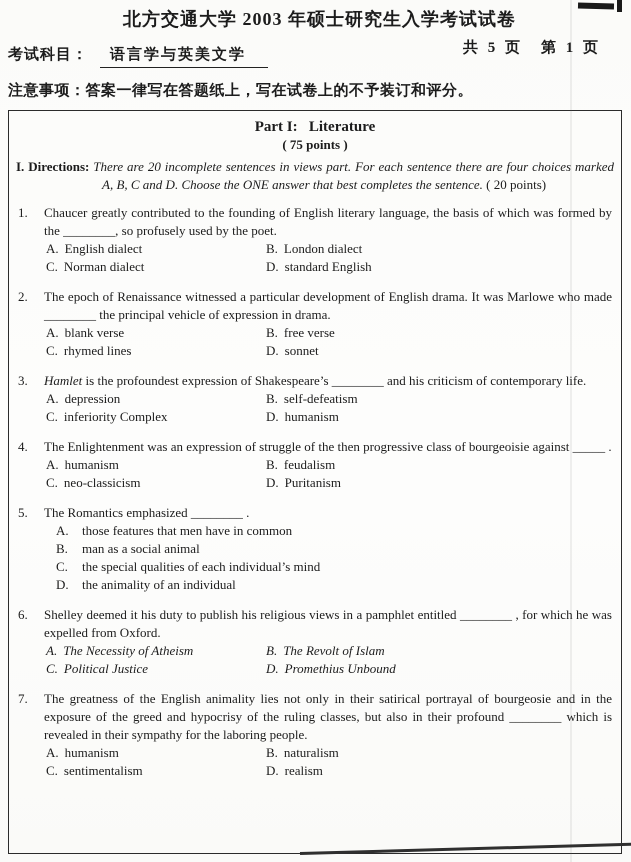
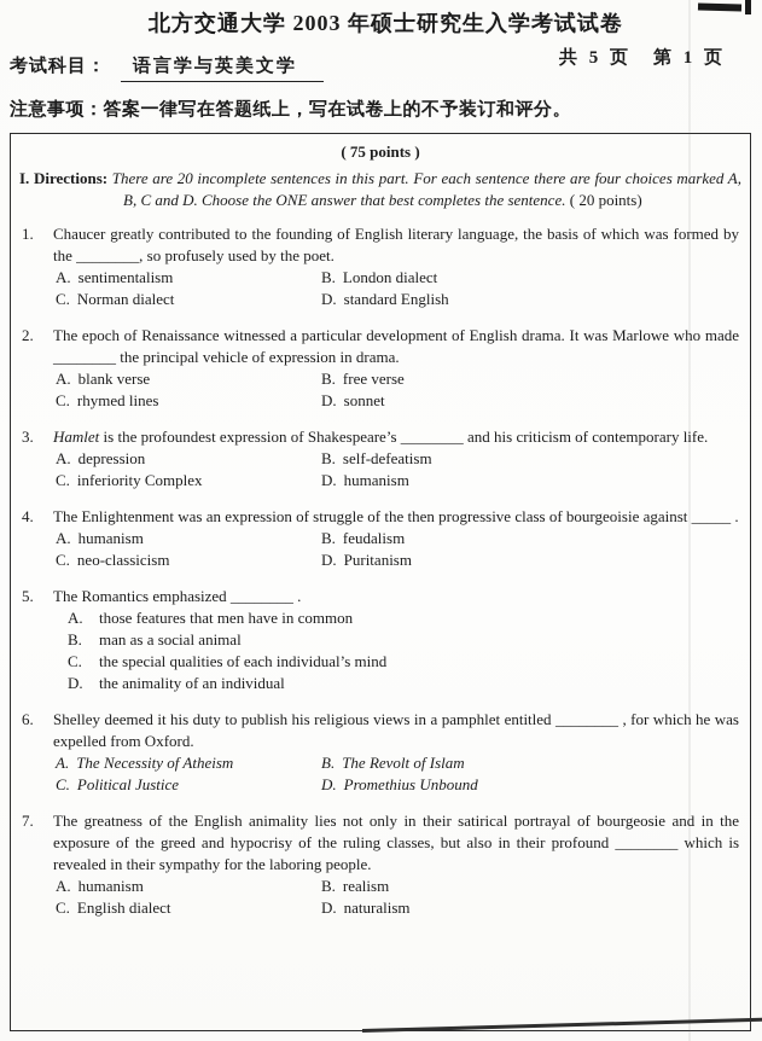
  北方交通大学 2003 年硕士研究生入学考试试卷
  考试科目：
  语言学与英美文学
  共 5 页 第 1 页
  注意事项：答案一律写在答题纸上，写在试卷上的不予装订和评分。
- Part I: Literature
  ( 75 points )
- I. Directions: There are 20 incomplete sentences in views part. For each sentence there are four choices marked A, B, C and D. Choose the ONE answer that best completes the sentence. ( 20 points)
+ I. Directions: There are 20 incomplete sentences in this part. For each sentence there are four choices marked A, B, C and D. Choose the ONE answer that best completes the sentence. ( 20 points)
  1.
  Chaucer greatly contributed to the founding of English literary language, the basis of which was formed by the ________, so profusely used by the poet.
  A.
- English dialect
+ sentimentalism
  B.
  London dialect
  C.
  Norman dialect
  D.
  standard English
  2.
  The epoch of Renaissance witnessed a particular development of English drama. It was Marlowe who made ________ the principal vehicle of expression in drama.
  A.
  blank verse
  B.
  free verse
  C.
  rhymed lines
  D.
  sonnet
  3.
  Hamlet is the profoundest expression of Shakespeare’s ________ and his criticism of contemporary life.
  A.
  depression
  B.
  self-defeatism
  C.
  inferiority Complex
  D.
  humanism
  4.
  The Enlightenment was an expression of struggle of the then progressive class of bourgeoisie against _____ .
  A.
  humanism
  B.
  feudalism
  C.
  neo-classicism
  D.
  Puritanism
  5.
  The Romantics emphasized ________ .
  A.
  those features that men have in common
  B.
  man as a social animal
  C.
  the special qualities of each individual’s mind
  D.
  the animality of an individual
  6.
  Shelley deemed it his duty to publish his religious views in a pamphlet entitled ________ , for which he was expelled from Oxford.
  A.
  The Necessity of Atheism
  B.
  The Revolt of Islam
  C.
  Political Justice
  D.
  Promethius Unbound
  7.
  The greatness of the English animality lies not only in their satirical portrayal of bourgeosie and in the exposure of the greed and hypocrisy of the ruling classes, but also in their profound ________ which is revealed in their sympathy for the laboring people.
  A.
  humanism
  B.
- naturalism
+ realism
  C.
- sentimentalism
+ English dialect
  D.
- realism
+ naturalism
